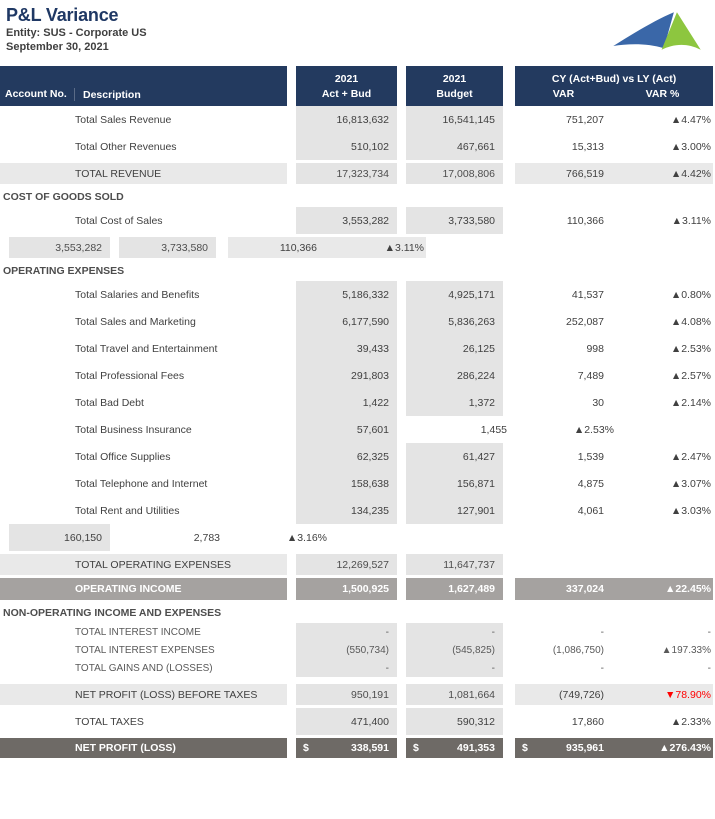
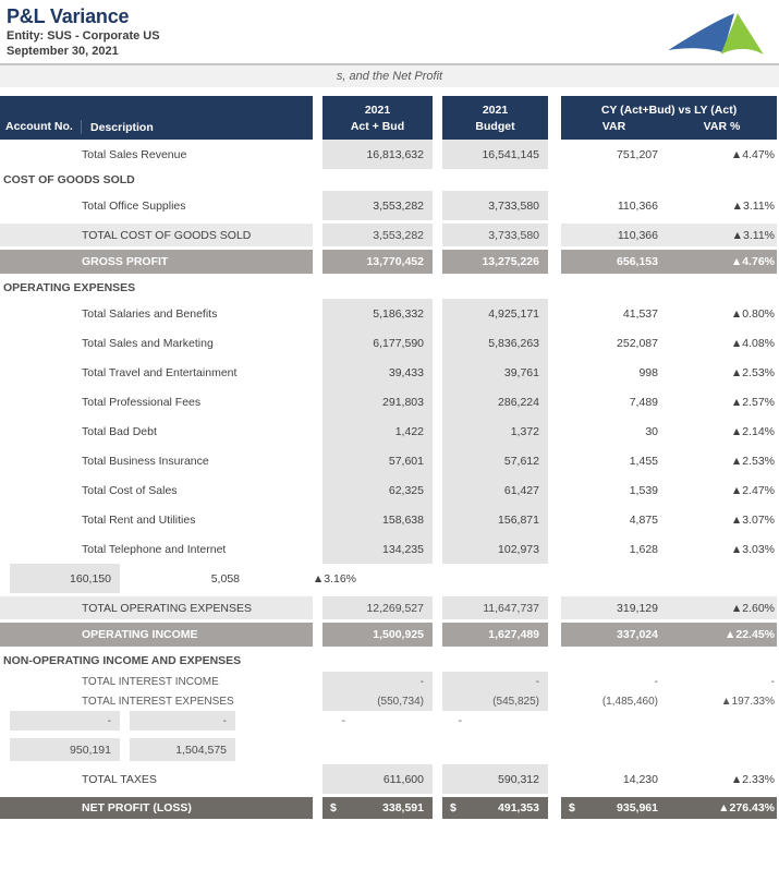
  P&L Variance
  Entity: SUS - Corporate US
  September 30, 2021
+ s, and the Net Profit
  Account No.
  Description
  2021
  Act + Bud
  2021
  Budget
  CY (Act+Bud) vs LY (Act)
  VAR
  VAR %
  Total Sales Revenue
  16,813,632
  16,541,145
  751,207
  ▲4.47%
- Total Other Revenues
- 510,102
- 467,661
- 15,313
- ▲3.00%
- TOTAL REVENUE
- 17,323,734
- 17,008,806
- 766,519
- ▲4.42%
  COST OF GOODS SOLD
- Total Cost of Sales
+ Total Office Supplies
  3,553,282
  3,733,580
  110,366
  ▲3.11%
+ TOTAL COST OF GOODS SOLD
  3,553,282
  3,733,580
  110,366
  ▲3.11%
+ GROSS PROFIT
+ 13,770,452
+ 13,275,226
+ 656,153
+ ▲4.76%
  OPERATING EXPENSES
  Total Salaries and Benefits
  5,186,332
  4,925,171
  41,537
  ▲0.80%
  Total Sales and Marketing
  6,177,590
  5,836,263
  252,087
  ▲4.08%
  Total Travel and Entertainment
  39,433
- 26,125
+ 39,761
  998
  ▲2.53%
  Total Professional Fees
  291,803
  286,224
  7,489
  ▲2.57%
  Total Bad Debt
  1,422
  1,372
  30
  ▲2.14%
  Total Business Insurance
  57,601
+ 57,612
  1,455
  ▲2.53%
- Total Office Supplies
+ Total Cost of Sales
  62,325
  61,427
  1,539
  ▲2.47%
- Total Telephone and Internet
+ Total Rent and Utilities
  158,638
  156,871
  4,875
  ▲3.07%
- Total Rent and Utilities
+ Total Telephone and Internet
  134,235
- 127,901
+ 102,973
- 4,061
+ 1,628
  ▲3.03%
  160,150
- 2,783
+ 5,058
  ▲3.16%
  TOTAL OPERATING EXPENSES
  12,269,527
  11,647,737
+ 319,129
+ ▲2.60%
  OPERATING INCOME
  1,500,925
  1,627,489
  337,024
  ▲22.45%
  NON-OPERATING INCOME AND EXPENSES
  TOTAL INTEREST INCOME
  -
  -
  -
  -
  TOTAL INTEREST EXPENSES
  (550,734)
  (545,825)
- (1,086,750)
+ (1,485,460)
  ▲197.33%
- TOTAL GAINS AND (LOSSES)
  -
  -
  -
  -
- NET PROFIT (LOSS) BEFORE TAXES
  950,191
- 1,081,664
+ 1,504,575
- (749,726)
- ▼78.90%
  TOTAL TAXES
- 471,400
+ 611,600
  590,312
- 17,860
+ 14,230
  ▲2.33%
  NET PROFIT (LOSS)
  $
  338,591
  $
  491,353
  $
  935,961
  ▲276.43%
